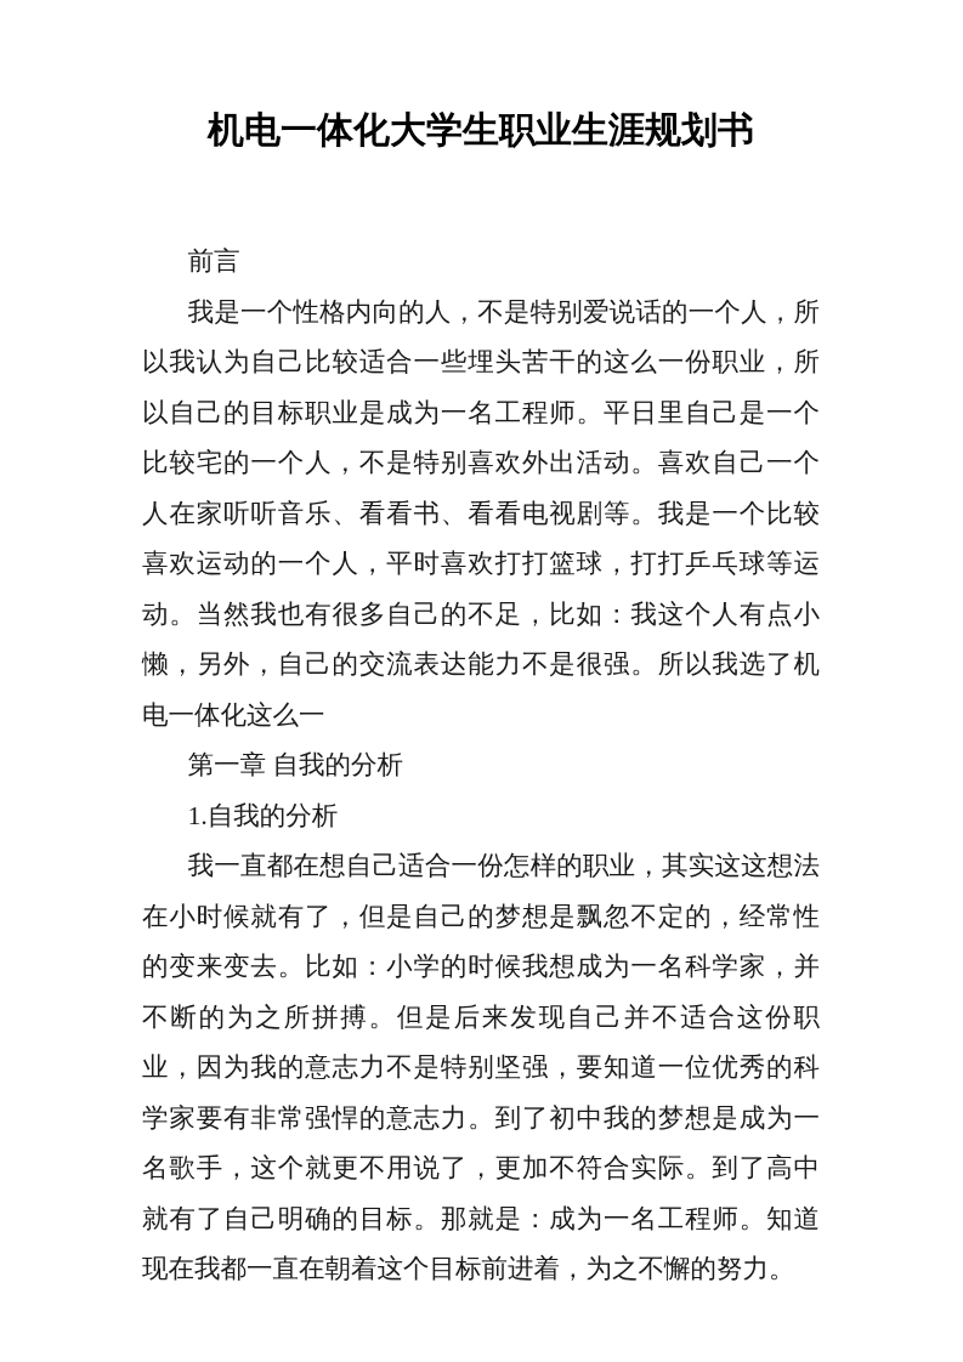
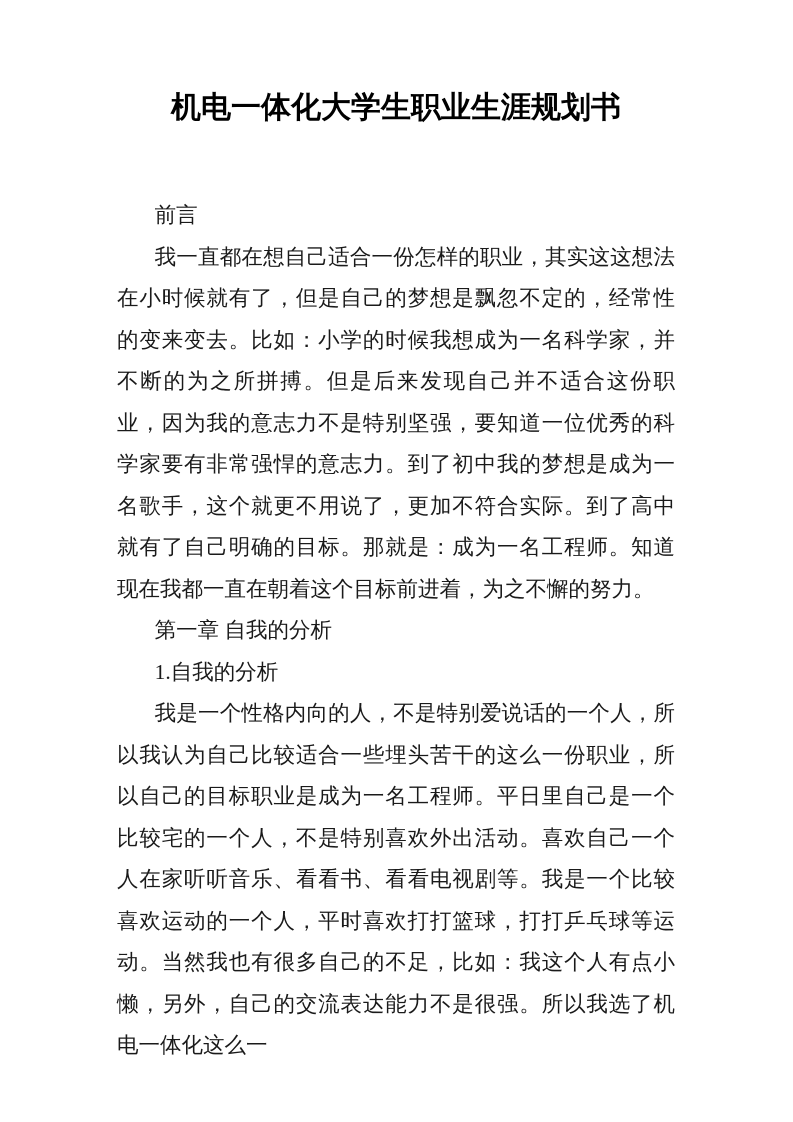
  机电一体化大学生职业生涯规划书
  前言
- 我是一个性格内向的人，不是特别爱说话的一个人，所以我认为自己比较适合一些埋头苦干的这么一份职业，所以自己的目标职业是成为一名工程师。平日里自己是一个比较宅的一个人，不是特别喜欢外出活动。喜欢自己一个人在家听听音乐、看看书、看看电视剧等。我是一个比较喜欢运动的一个人，平时喜欢打打篮球，打打乒乓球等运动。当然我也有很多自己的不足，比如：我这个人有点小懒，另外，自己的交流表达能力不是很强。所以我选了机电一体化这么一
+ 我一直都在想自己适合一份怎样的职业，其实这这想法在小时候就有了，但是自己的梦想是飘忽不定的，经常性的变来变去。比如：小学的时候我想成为一名科学家，并不断的为之所拼搏。但是后来发现自己并不适合这份职业，因为我的意志力不是特别坚强，要知道一位优秀的科学家要有非常强悍的意志力。到了初中我的梦想是成为一名歌手，这个就更不用说了，更加不符合实际。到了高中就有了自己明确的目标。那就是：成为一名工程师。知道现在我都一直在朝着这个目标前进着，为之不懈的努力。
  第一章 自我的分析
  1.自我的分析
- 我一直都在想自己适合一份怎样的职业，其实这这想法在小时候就有了，但是自己的梦想是飘忽不定的，经常性的变来变去。比如：小学的时候我想成为一名科学家，并不断的为之所拼搏。但是后来发现自己并不适合这份职业，因为我的意志力不是特别坚强，要知道一位优秀的科学家要有非常强悍的意志力。到了初中我的梦想是成为一名歌手，这个就更不用说了，更加不符合实际。到了高中就有了自己明确的目标。那就是：成为一名工程师。知道现在我都一直在朝着这个目标前进着，为之不懈的努力。
+ 我是一个性格内向的人，不是特别爱说话的一个人，所以我认为自己比较适合一些埋头苦干的这么一份职业，所以自己的目标职业是成为一名工程师。平日里自己是一个比较宅的一个人，不是特别喜欢外出活动。喜欢自己一个人在家听听音乐、看看书、看看电视剧等。我是一个比较喜欢运动的一个人，平时喜欢打打篮球，打打乒乓球等运动。当然我也有很多自己的不足，比如：我这个人有点小懒，另外，自己的交流表达能力不是很强。所以我选了机电一体化这么一
